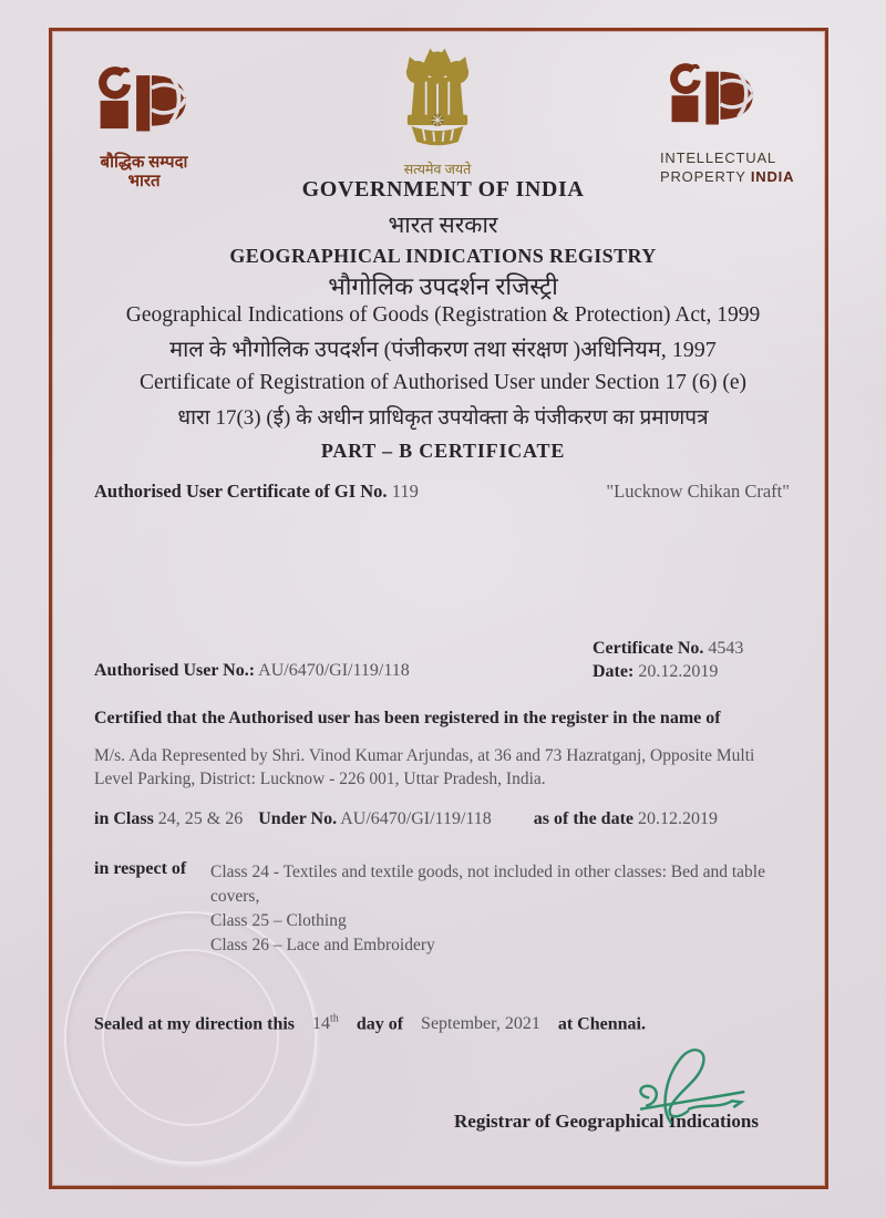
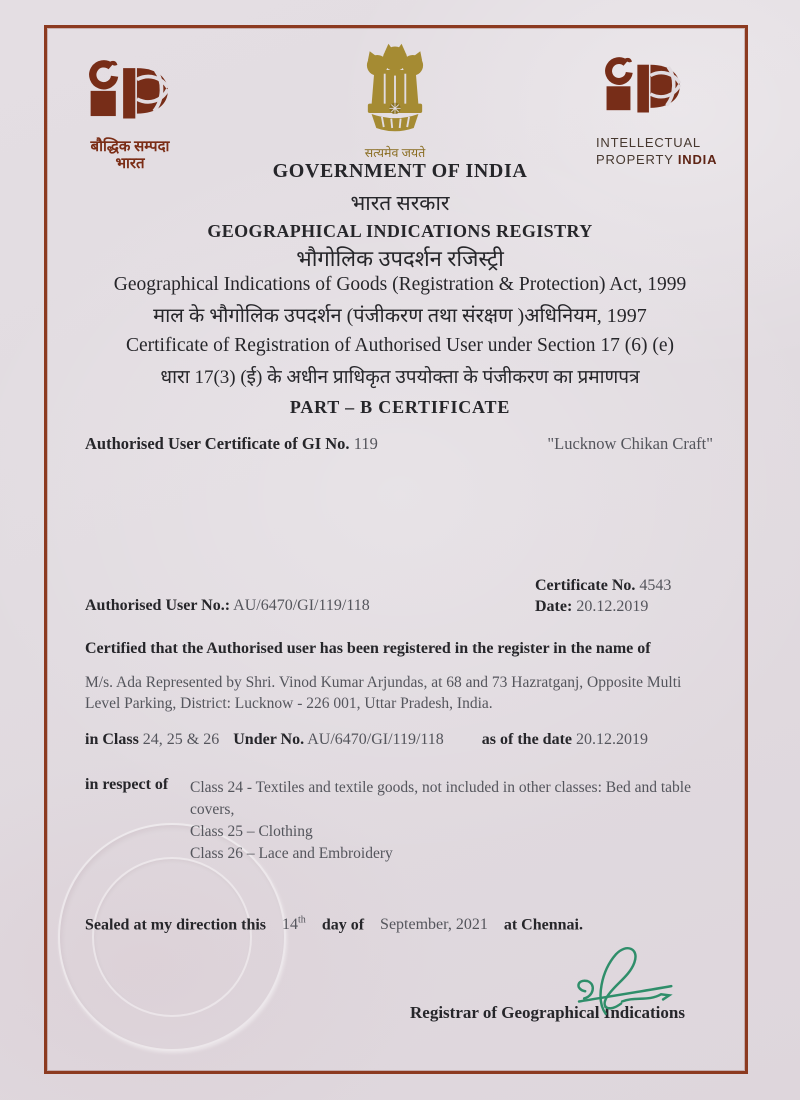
  बौद्धिक सम्पदा
  भारत
  सत्यमेव जयते
  INTELLECTUAL
  PROPERTY INDIA
  GOVERNMENT OF INDIA
  भारत सरकार
  GEOGRAPHICAL INDICATIONS REGISTRY
  भौगोलिक उपदर्शन रजिस्ट्री
  Geographical Indications of Goods (Registration & Protection) Act, 1999
  माल के भौगोलिक उपदर्शन (पंजीकरण तथा संरक्षण )अधिनियम, 1997
  Certificate of Registration of Authorised User under Section 17 (6) (e)
  धारा 17(3) (ई) के अधीन प्राधिकृत उपयोक्ता के पंजीकरण का प्रमाणपत्र
  PART – B CERTIFICATE
  Authorised User Certificate of GI No. 119
  "Lucknow Chikan Craft"
  Certificate No. 4543
  Date: 20.12.2019
  Authorised User No.: AU/6470/GI/119/118
  Certified that the Authorised user has been registered in the register in the name of
- M/s. Ada Represented by Shri. Vinod Kumar Arjundas, at 36 and 73 Hazratganj, Opposite Multi Level Parking, District: Lucknow - 226 001, Uttar Pradesh, India.
+ M/s. Ada Represented by Shri. Vinod Kumar Arjundas, at 68 and 73 Hazratganj, Opposite Multi Level Parking, District: Lucknow - 226 001, Uttar Pradesh, India.
  in Class 24, 25 & 26 Under No. AU/6470/GI/119/118 as of the date 20.12.2019
  in respect of
  Class 24 - Textiles and textile goods, not included in other classes: Bed and table covers,
  Class 25 – Clothing
  Class 26 – Lace and Embroidery
  Sealed at my direction this 14th day of September, 2021 at Chennai.
  Registrar of Geographical Indications
